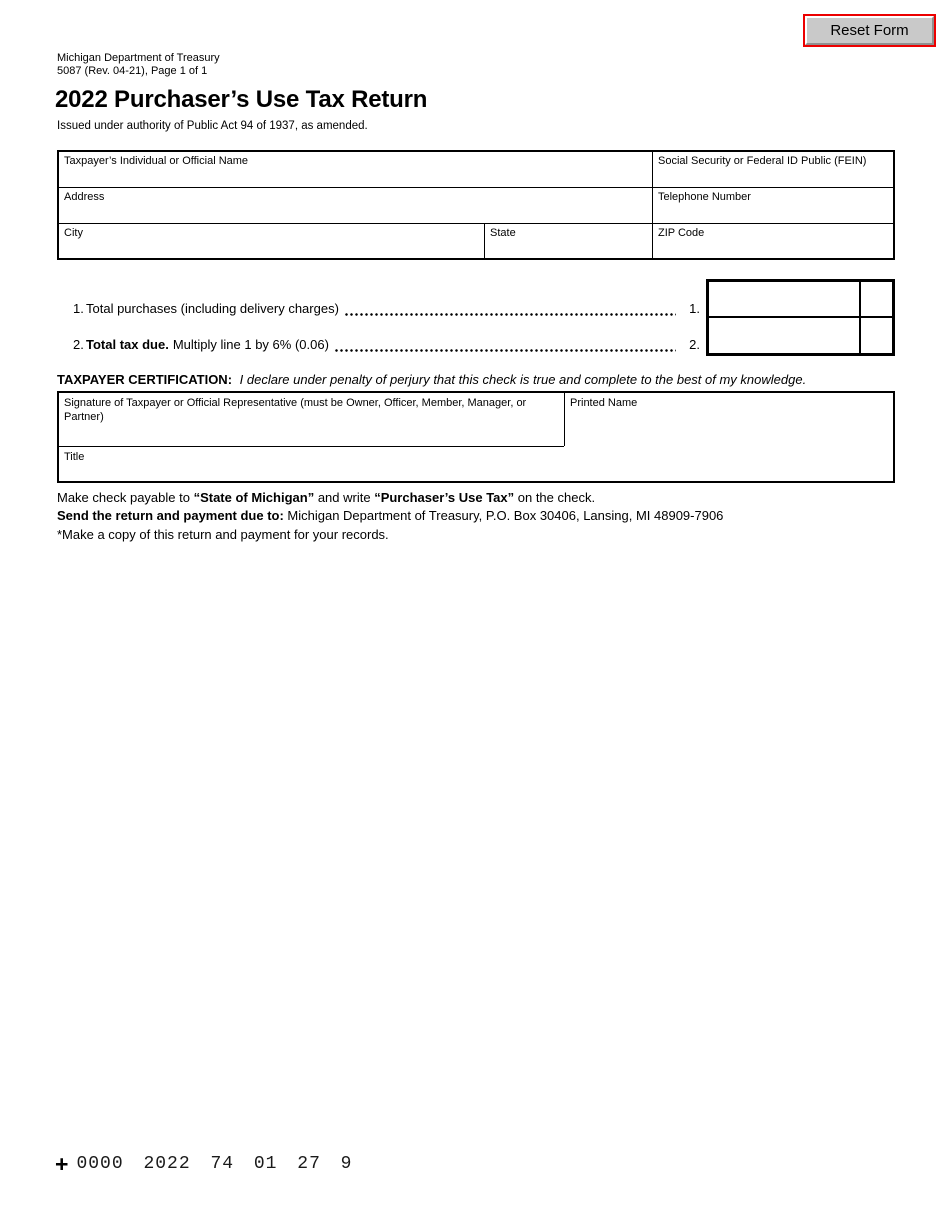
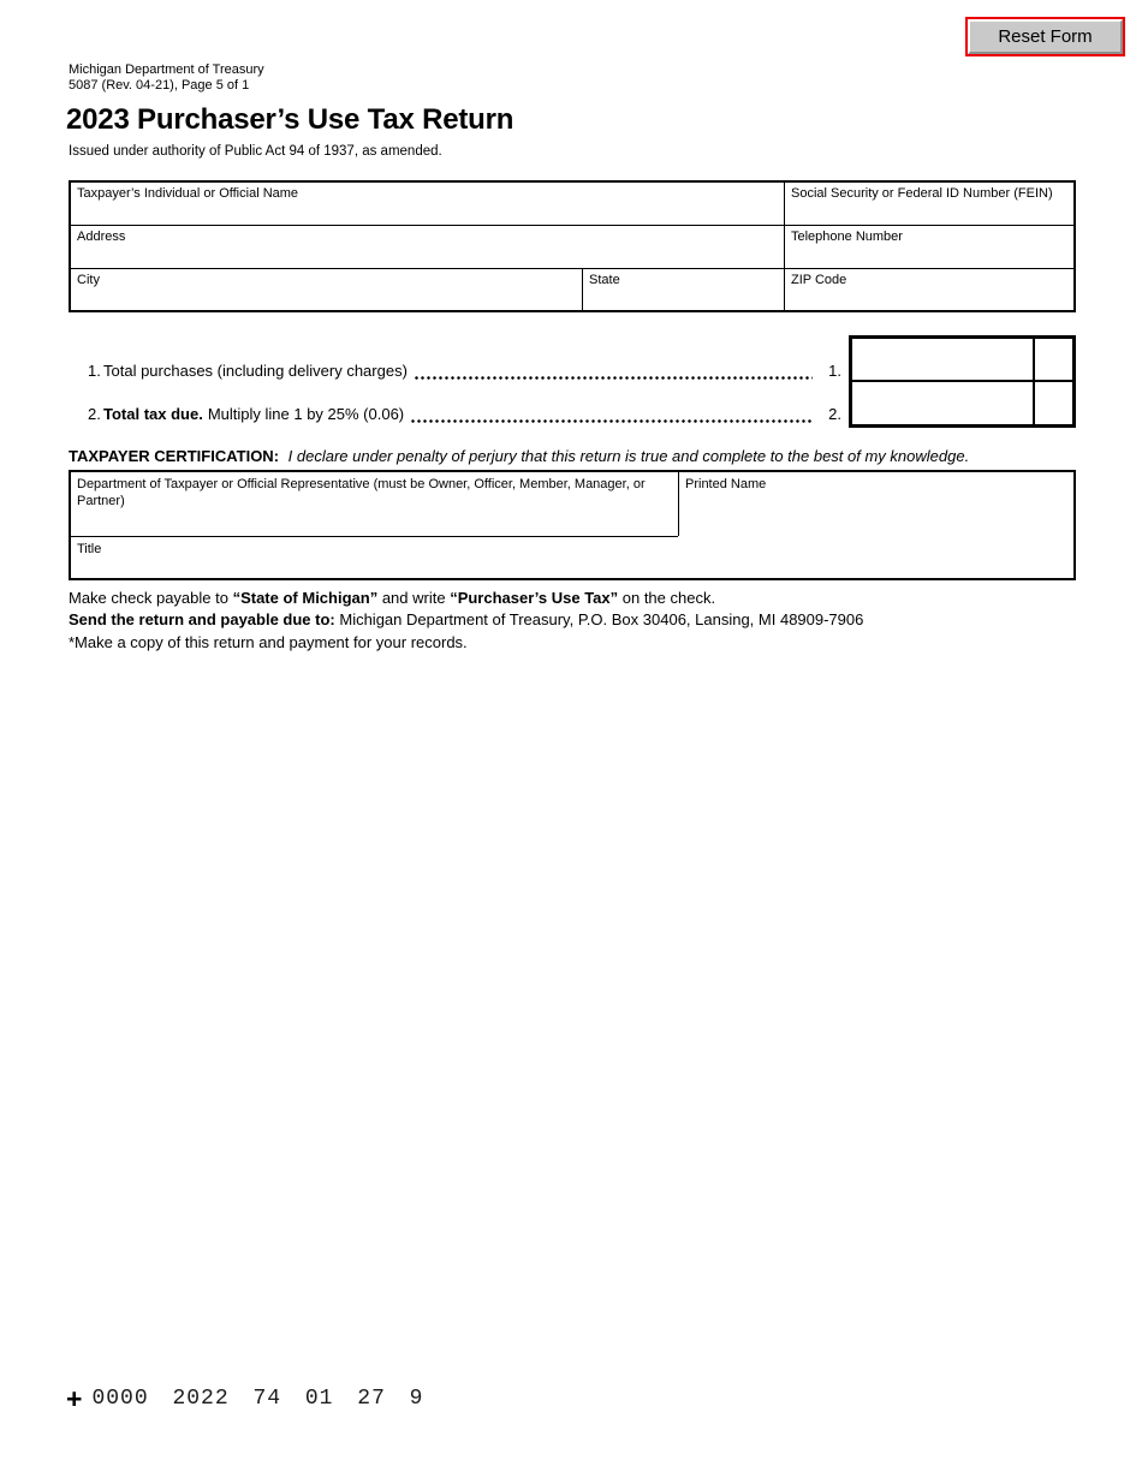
  Reset Form
  Michigan Department of Treasury
- 5087 (Rev. 04-21), Page 1 of 1
+ 5087 (Rev. 04-21), Page 5 of 1
- 2022 Purchaser’s Use Tax Return
+ 2023 Purchaser’s Use Tax Return
  Issued under authority of Public Act 94 of 1937, as amended.
  Taxpayer’s Individual or Official Name
- Social Security or Federal ID Public (FEIN)
+ Social Security or Federal ID Number (FEIN)
  Address
  Telephone Number
  City
  State
  ZIP Code
  1.
  Total purchases (including delivery charges)
  1.
  2.
  Total tax due.
- Multiply line 1 by 6% (0.06)
+ Multiply line 1 by 25% (0.06)
  2.
- TAXPAYER CERTIFICATION: I declare under penalty of perjury that this check is true and complete to the best of my knowledge.
+ TAXPAYER CERTIFICATION: I declare under penalty of perjury that this return is true and complete to the best of my knowledge.
- Signature of Taxpayer or Official Representative (must be Owner, Officer, Member, Manager, or Partner)
+ Department of Taxpayer or Official Representative (must be Owner, Officer, Member, Manager, or Partner)
  Printed Name
  Title
  Make check payable to “State of Michigan” and write “Purchaser’s Use Tax” on the check.
- Send the return and payment due to: Michigan Department of Treasury, P.O. Box 30406, Lansing, MI 48909-7906
+ Send the return and payable due to: Michigan Department of Treasury, P.O. Box 30406, Lansing, MI 48909-7906
  *Make a copy of this return and payment for your records.
  +
  0000 2022 74 01 27 9
